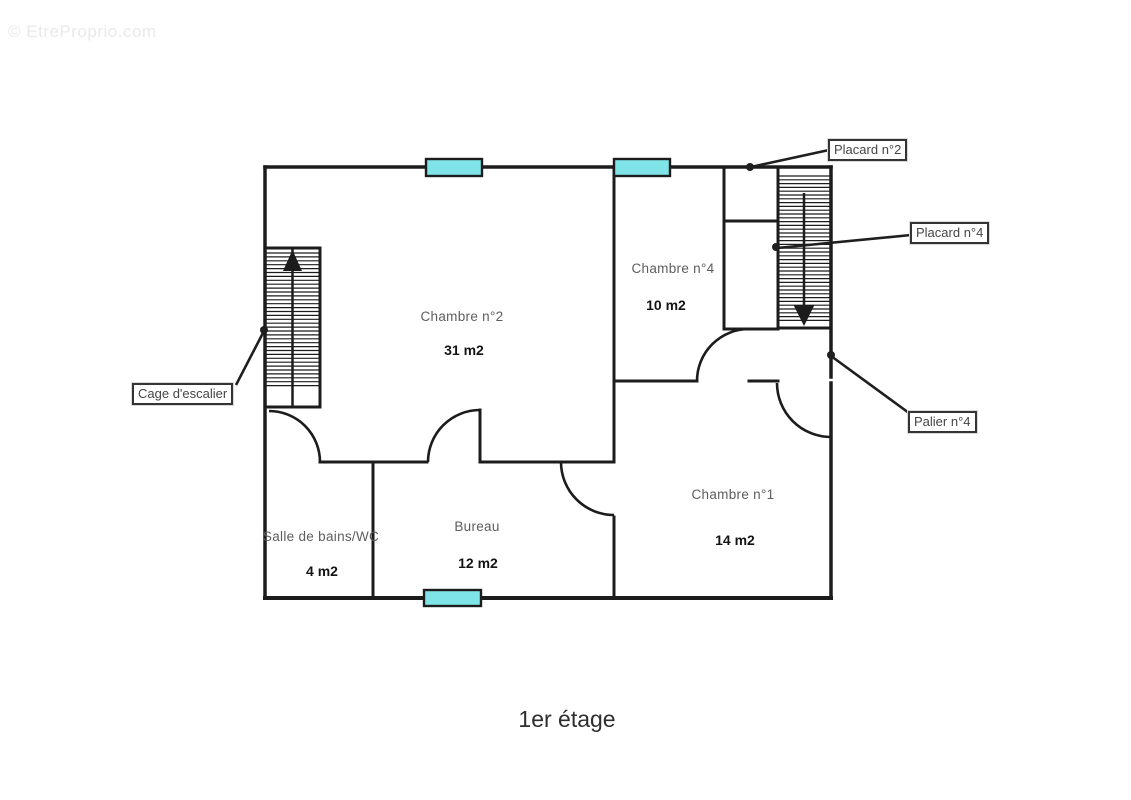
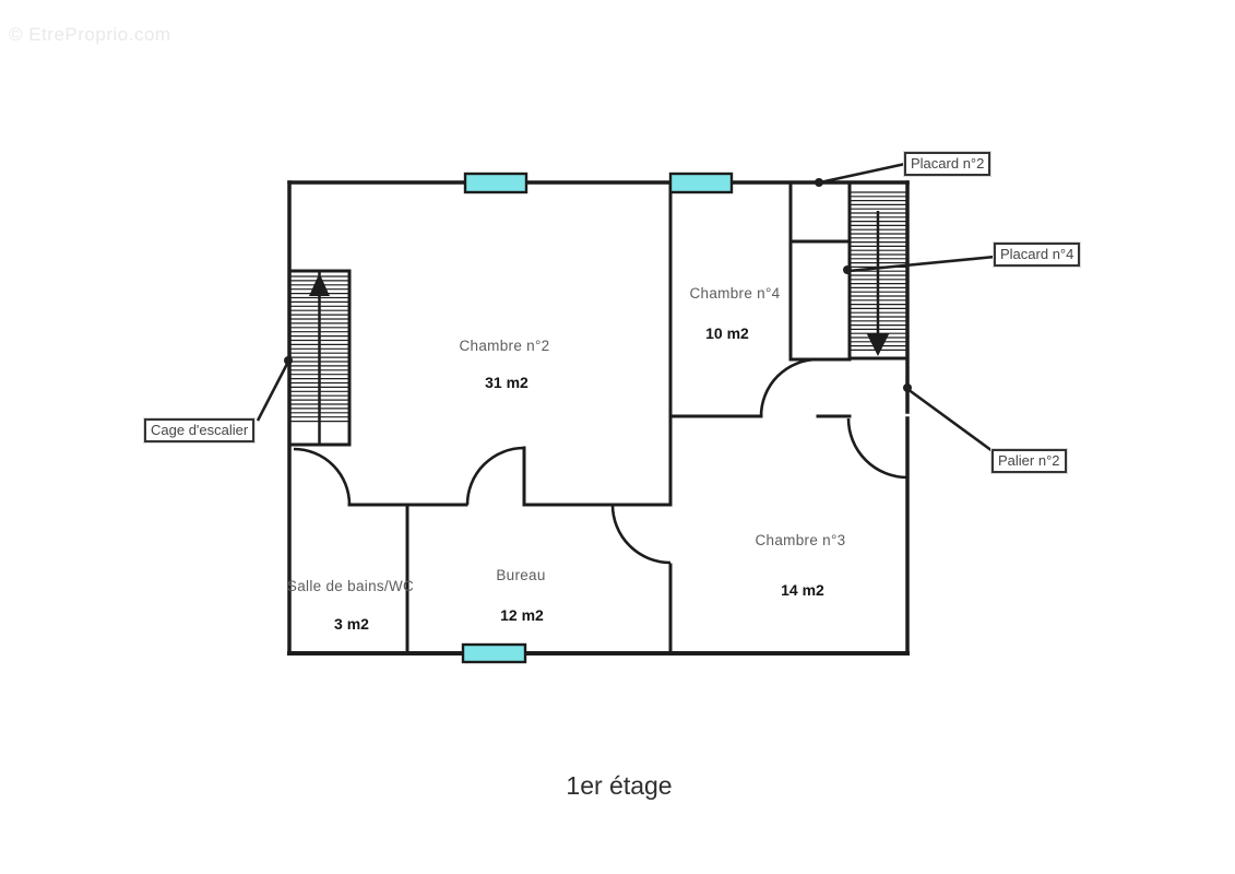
  Chambre n°2
  31 m2
  Chambre n°4
  10 m2
- Chambre n°1
+ Chambre n°3
  14 m2
  Bureau
  12 m2
  Salle de bains/WC
- 4 m2
+ 3 m2
  Cage d'escalier
  Placard n°2
  Placard n°4
- Palier n°4
+ Palier n°2
  1er étage
